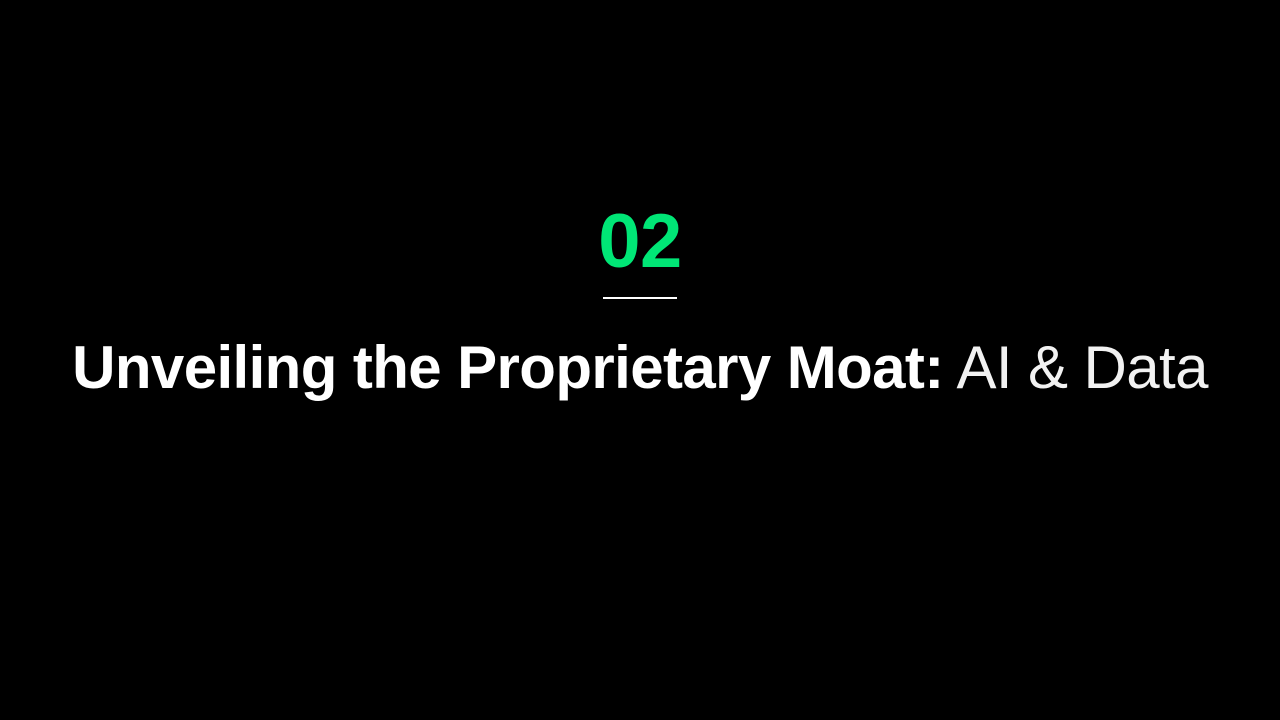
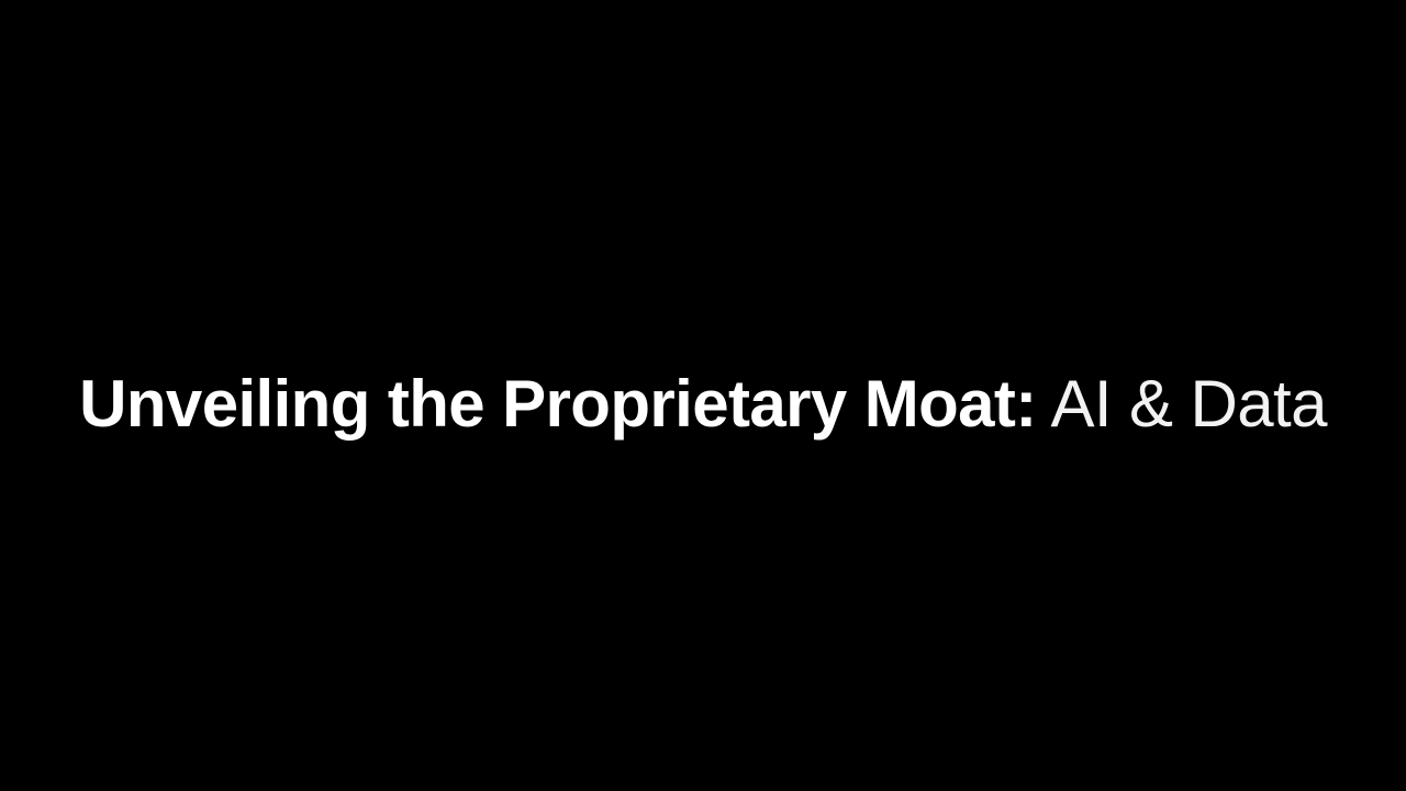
- 02
  Unveiling the Proprietary Moat: AI & Data
